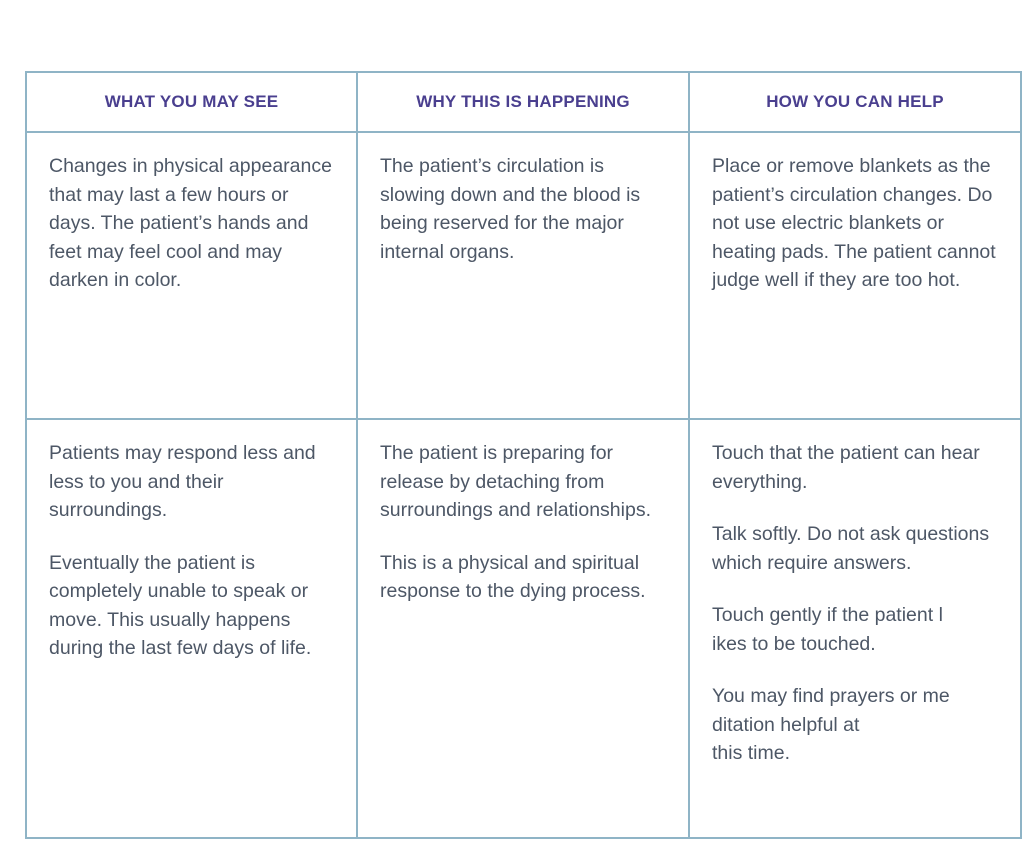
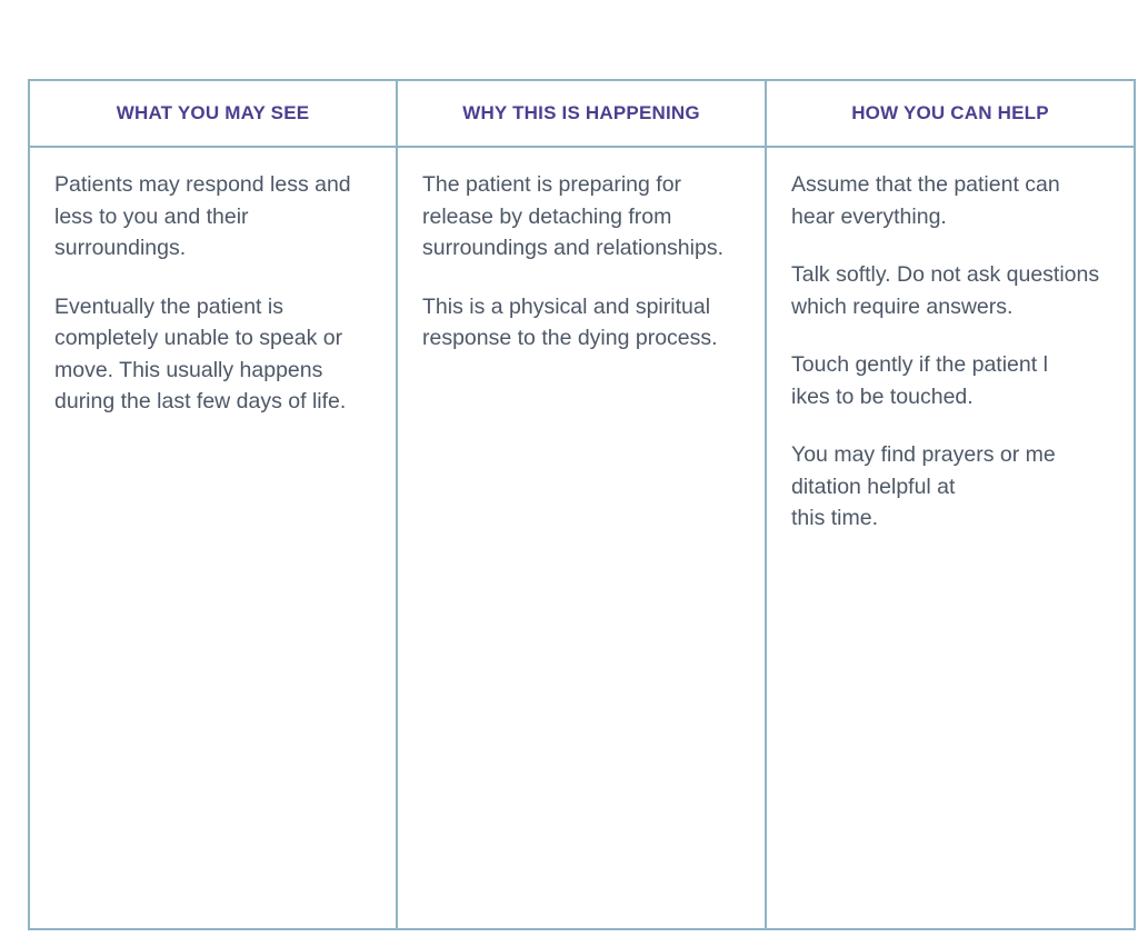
  WHAT YOU MAY SEE	WHY THIS IS HAPPENING	HOW YOU CAN HELP
- Changes in physical appearance that may last a few hours or days. The patient’s hands and feet may feel cool and may darken in color.	The patient’s circulation is slowing down and the blood is being reserved for the major internal organs.	Place or remove blankets as the patient’s circulation changes. Do not use electric blankets or heating pads. The patient cannot judge well if they are too hot.
- Patients may respond less and less to you and their surroundings. Eventually the patient is completely unable to speak or move. This usually happens during the last few days of life.	The patient is preparing for release by detaching from surroundings and relationships. This is a physical and spiritual response to the dying process.	Touch that the patient can hear everything. Talk softly. Do not ask questions which require answers. Touch gently if the patient l ikes to be touched. You may find prayers or me ditation helpful at this time.
+ Patients may respond less and less to you and their surroundings. Eventually the patient is completely unable to speak or move. This usually happens during the last few days of life.	The patient is preparing for release by detaching from surroundings and relationships. This is a physical and spiritual response to the dying process.	Assume that the patient can hear everything. Talk softly. Do not ask questions which require answers. Touch gently if the patient l ikes to be touched. You may find prayers or me ditation helpful at this time.
